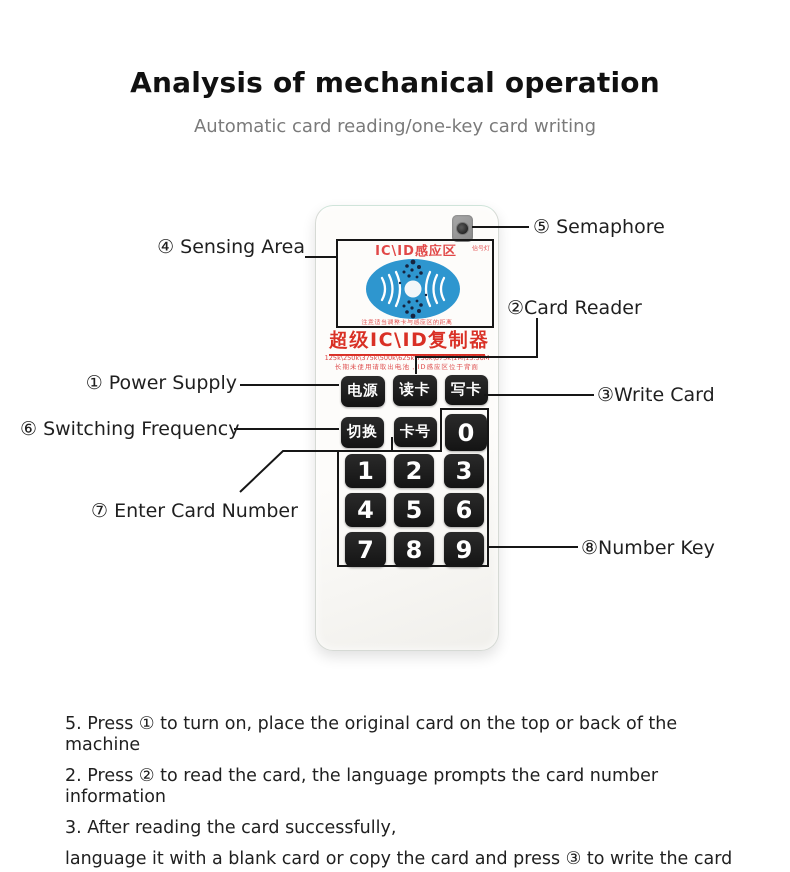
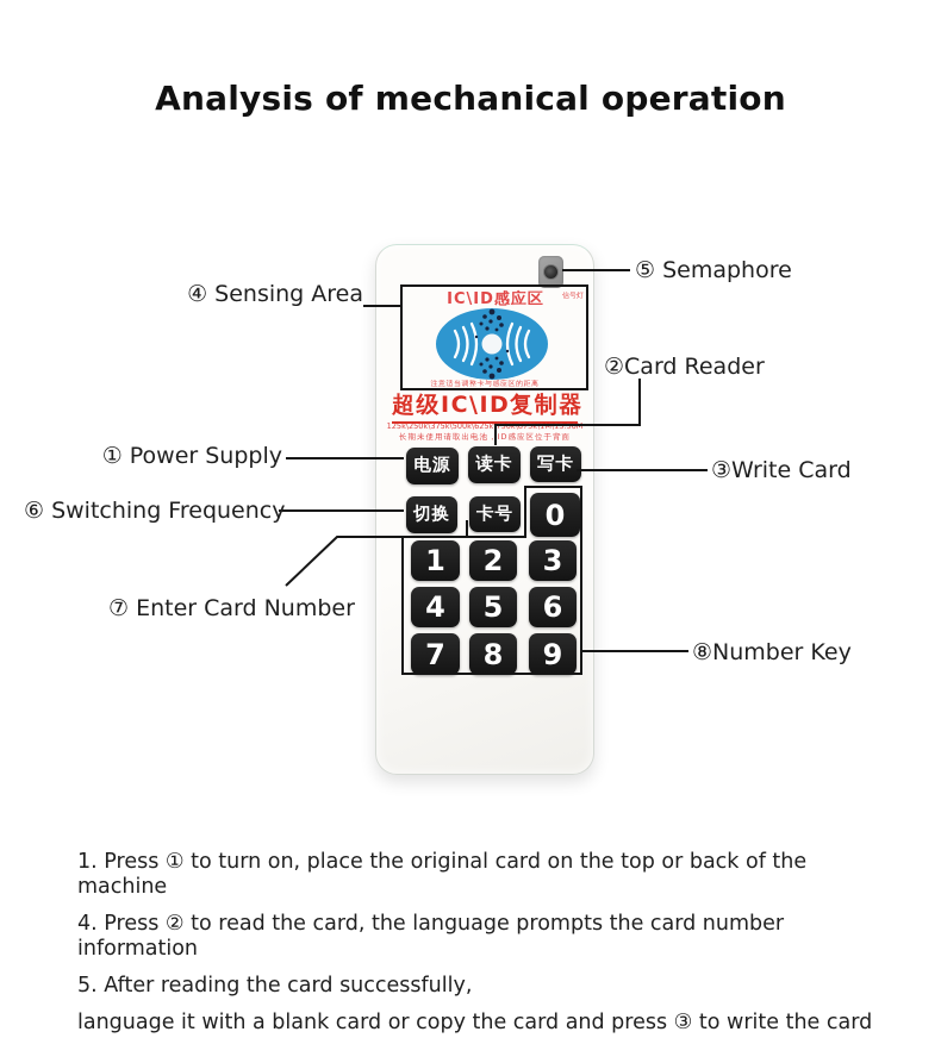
  Analysis of mechanical operation
- Automatic card reading/one-key card writing
  IC\ID感应区
  超级IC\ID复制器
  长期未使用请取出电池，ID感应区位于背面
  电源
  读卡
  写卡
  切换
  卡号
  0
  1
  2
  3
  4
  5
  6
  7
  8
  9
  ④ Sensing Area
  ⑤ Semaphore
  ②Card Reader
  ① Power Supply
  ③Write Card
  ⑥ Switching Frequency
  ⑦ Enter Card Number
  ⑧Number Key
- 5. Press ① to turn on, place the original card on the top or back of the machine
+ 1. Press ① to turn on, place the original card on the top or back of the machine
- 2. Press ② to read the card, the language prompts the card number information
+ 4. Press ② to read the card, the language prompts the card number information
- 3. After reading the card successfully,
+ 5. After reading the card successfully,
  language it with a blank card or copy the card and press ③ to write the card
